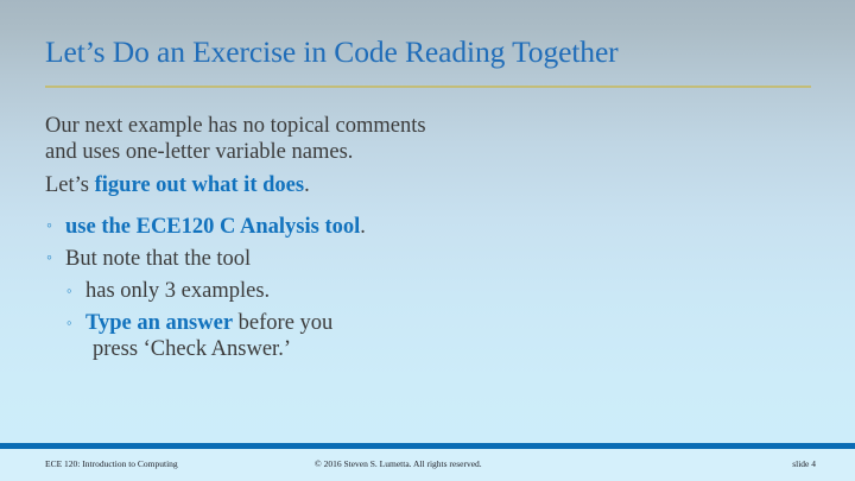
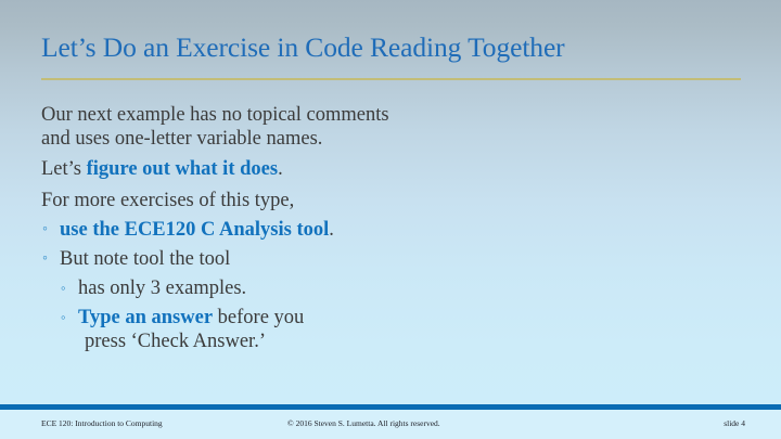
  Let’s Do an Exercise in Code Reading Together
  Our next example has no topical comments
  and uses one-letter variable names.
  Let’s figure out what it does.
+ For more exercises of this type,
  ◦
  use the ECE120 C Analysis tool.
  ◦
- But note that the tool
+ But note tool the tool
  ◦
  has only 3 examples.
  ◦
  Type an answer before you
  press ‘Check Answer.’
  ECE 120: Introduction to Computing
  © 2016 Steven S. Lumetta. All rights reserved.
  slide 4
